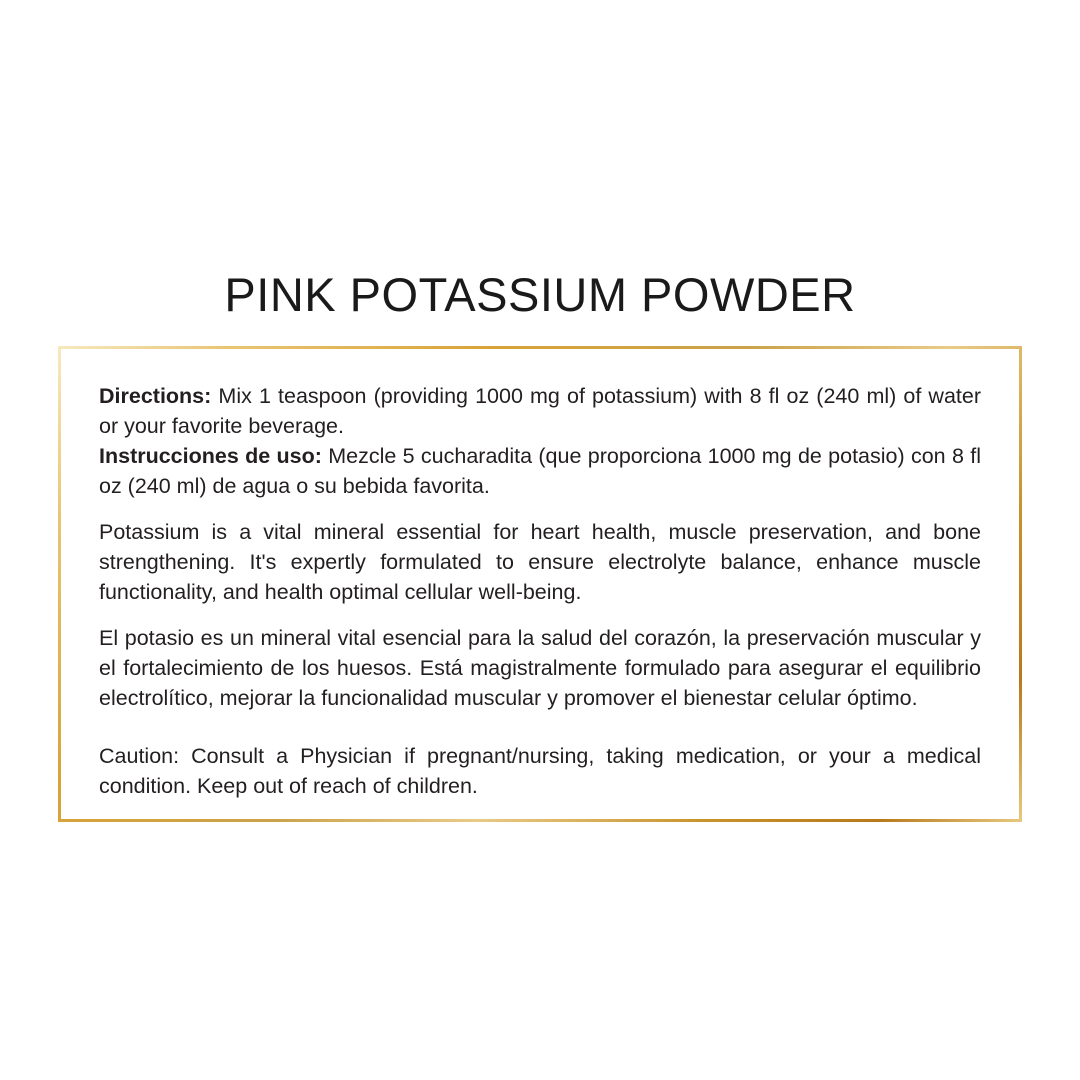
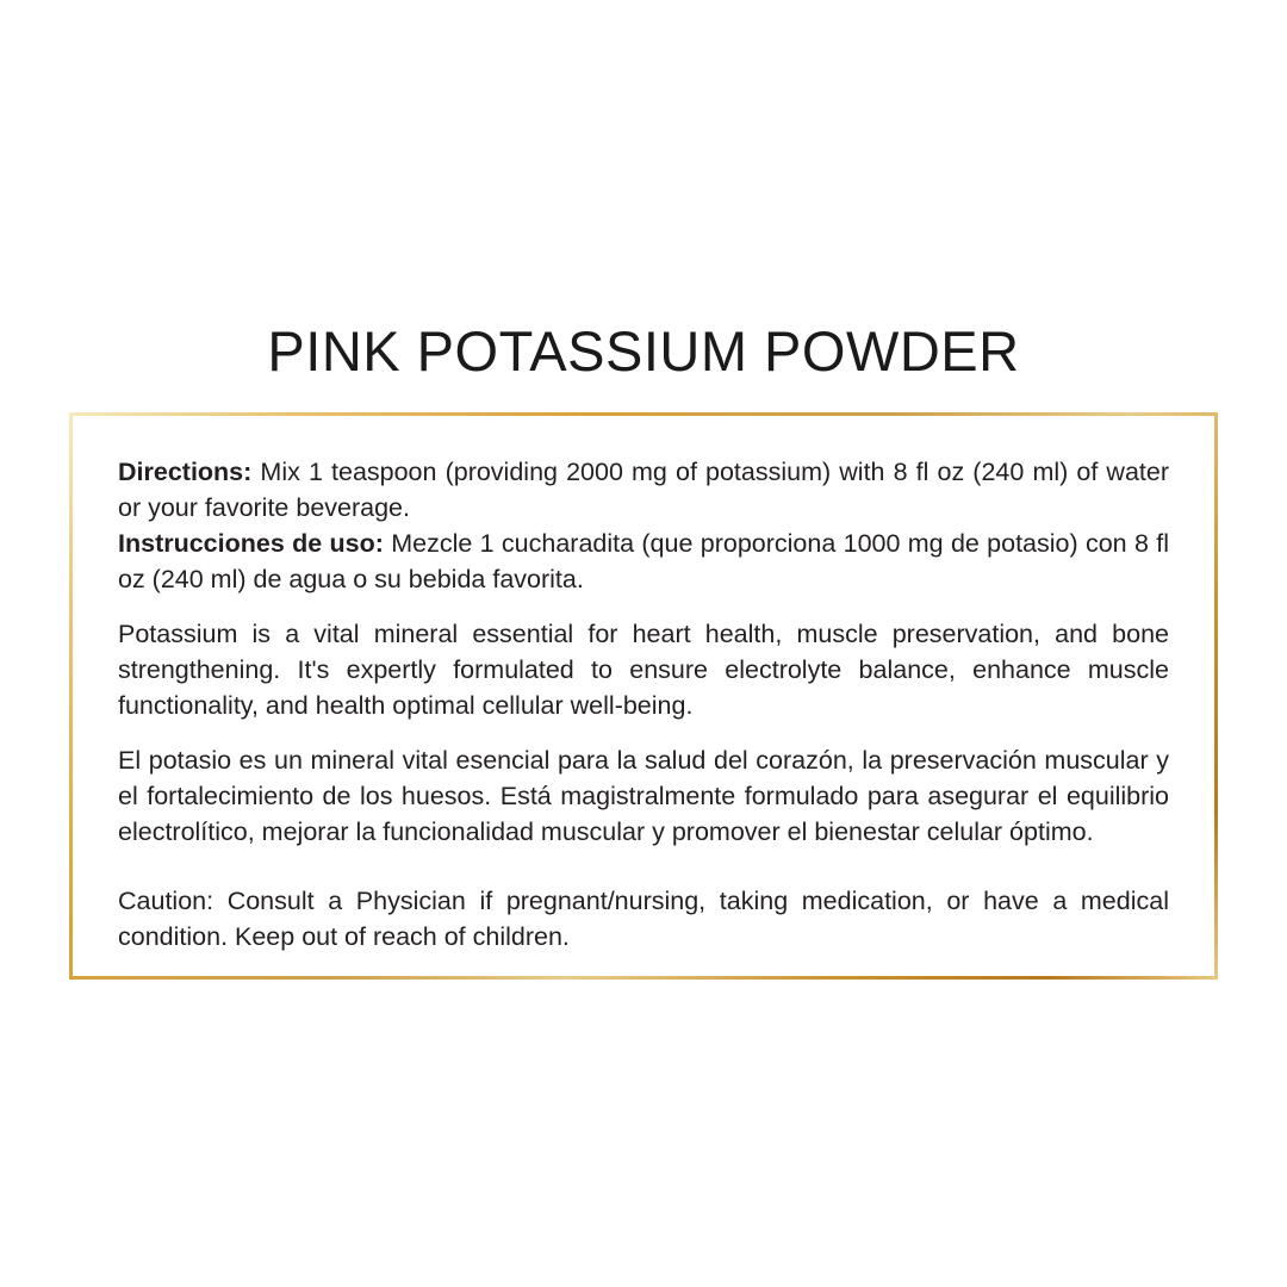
  PINK POTASSIUM POWDER
- Directions: Mix 1 teaspoon (providing 1000 mg of potassium) with 8 fl oz (240 ml) of water or your favorite beverage.
+ Directions: Mix 1 teaspoon (providing 2000 mg of potassium) with 8 fl oz (240 ml) of water or your favorite beverage.
- Instrucciones de uso: Mezcle 5 cucharadita (que proporciona 1000 mg de potasio) con 8 fl oz (240 ml) de agua o su bebida favorita.
+ Instrucciones de uso: Mezcle 1 cucharadita (que proporciona 1000 mg de potasio) con 8 fl oz (240 ml) de agua o su bebida favorita.
  Potassium is a vital mineral essential for heart health, muscle preservation, and bone strengthening. It's expertly formulated to ensure electrolyte balance, enhance muscle functionality, and health optimal cellular well-being.
  El potasio es un mineral vital esencial para la salud del corazón, la preservación muscular y el fortalecimiento de los huesos. Está magistralmente formulado para asegurar el equilibrio electrolítico, mejorar la funcionalidad muscular y promover el bienestar celular óptimo.
- Caution: Consult a Physician if pregnant/nursing, taking medication, or your a medical condition. Keep out of reach of children.
+ Caution: Consult a Physician if pregnant/nursing, taking medication, or have a medical condition. Keep out of reach of children.
